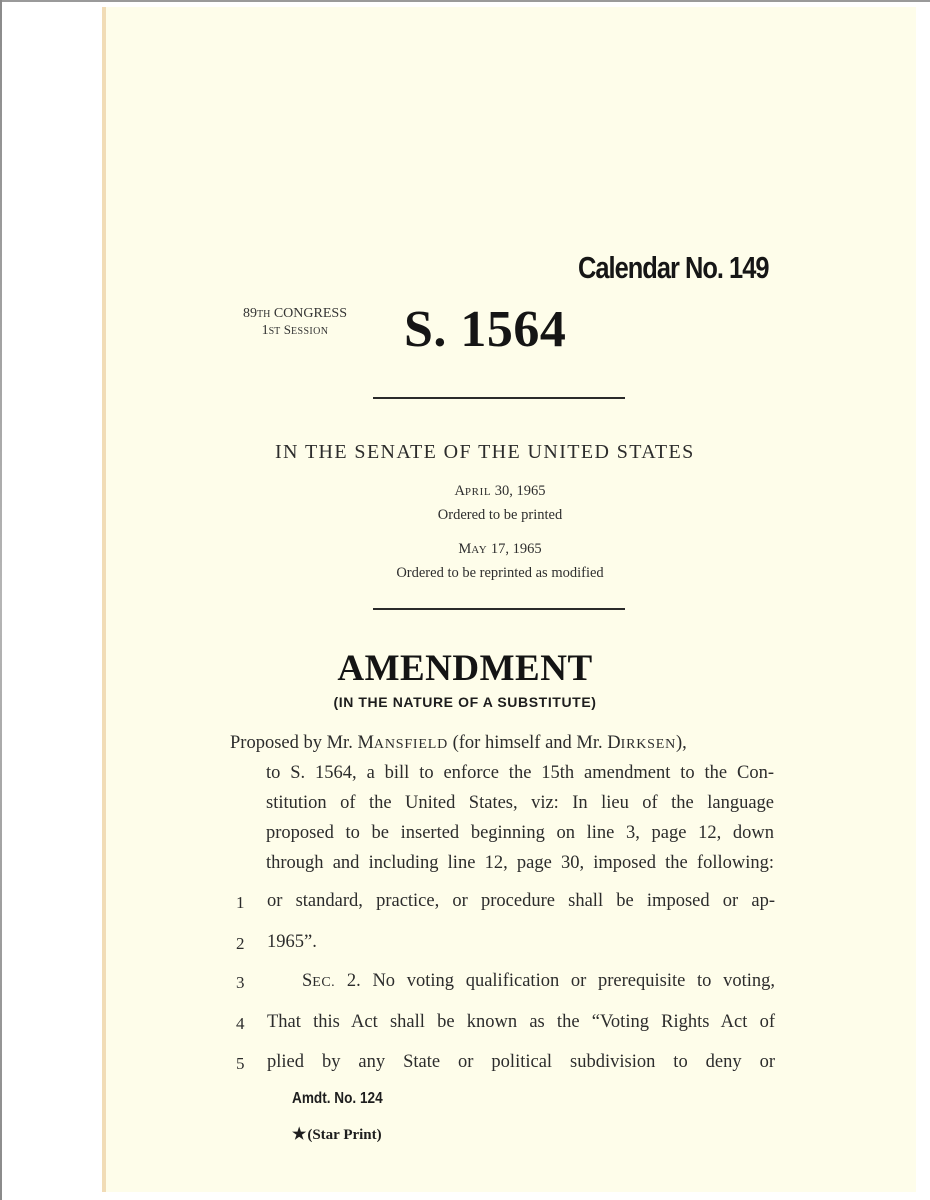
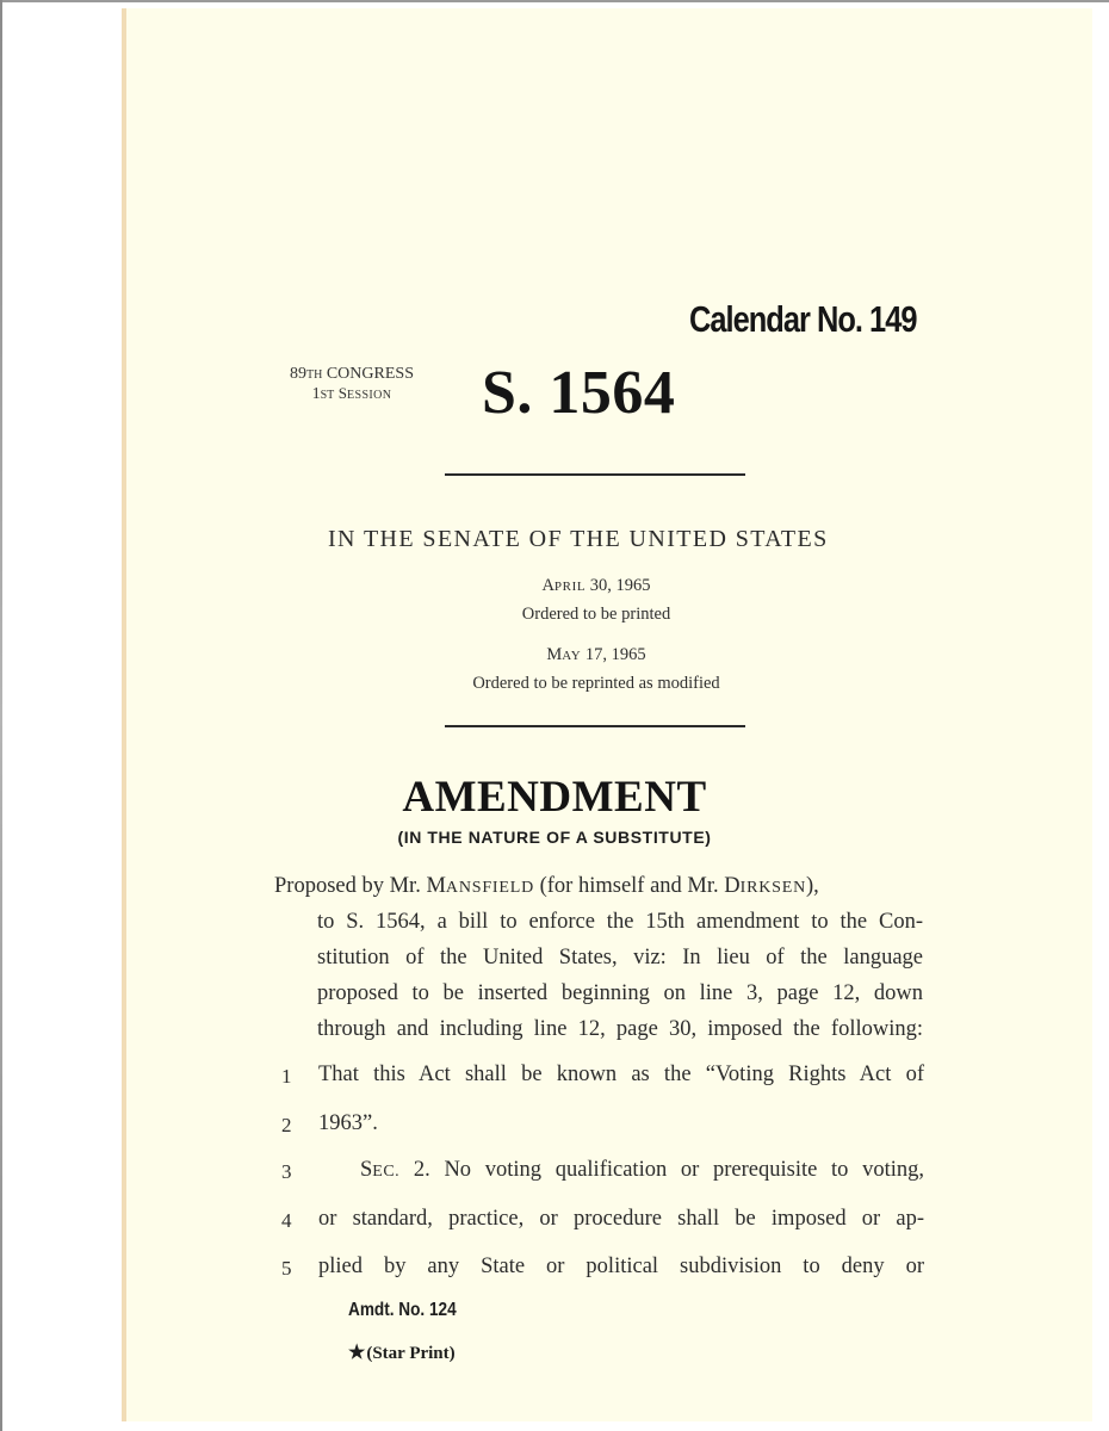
  Calendar No. 149
  89TH CONGRESS
  1ST SESSION
  S. 1564
  IN THE SENATE OF THE UNITED STATES
  APRIL 30, 1965
  Ordered to be printed
  MAY 17, 1965
  Ordered to be reprinted as modified
  AMENDMENT
  (IN THE NATURE OF A SUBSTITUTE)
  Proposed by Mr. MANSFIELD (for himself and Mr. DIRKSEN),
  to S. 1564, a bill to enforce the 15th amendment to the Con-
  stitution of the United States, viz: In lieu of the language
  proposed to be inserted beginning on line 3, page 12, down
  through and including line 12, page 30, imposed the following:
  1
- or standard, practice, or procedure shall be imposed or ap-
+ That this Act shall be known as the “Voting Rights Act of
  2
- 1965”.
+ 1963”.
  3
  SEC. 2. No voting qualification or prerequisite to voting,
  4
- That this Act shall be known as the “Voting Rights Act of
+ or standard, practice, or procedure shall be imposed or ap-
  5
  plied by any State or political subdivision to deny or
  Amdt. No. 124
  ★(Star Print)
